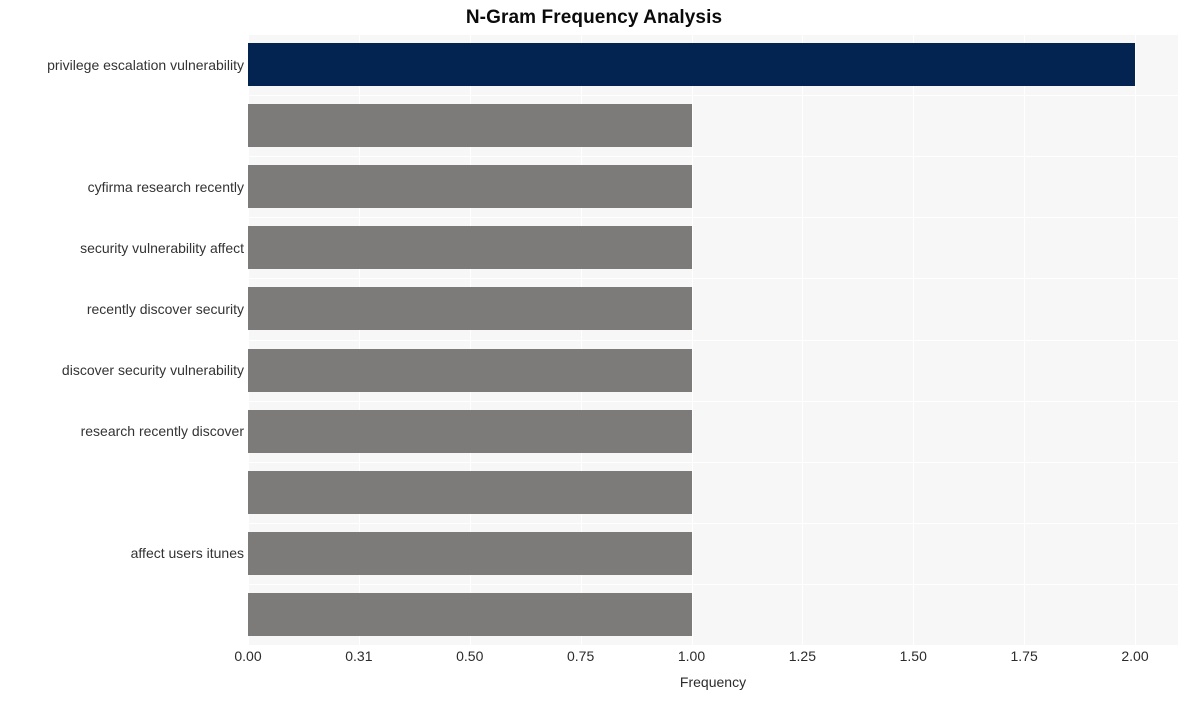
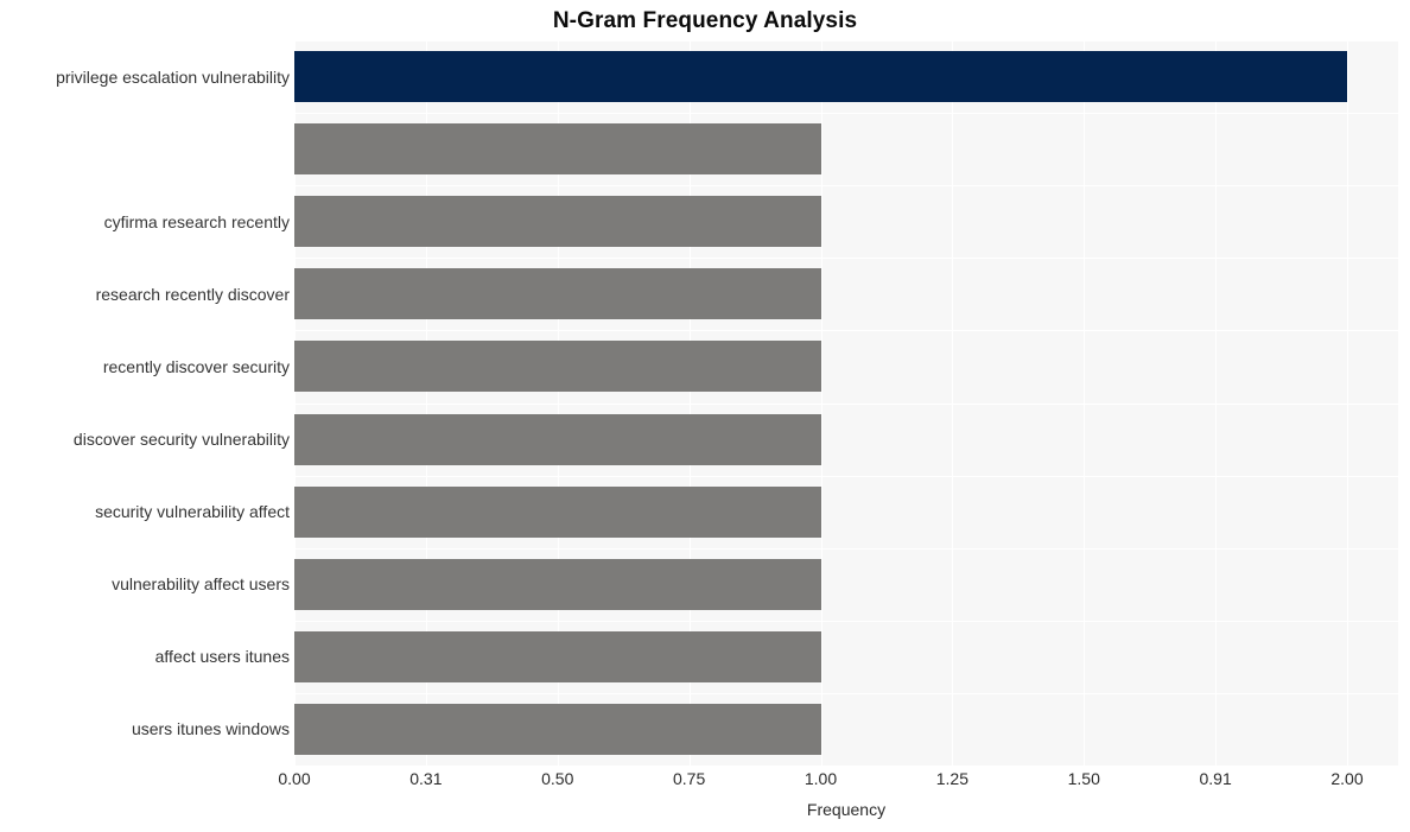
  N-Gram Frequency Analysis
  privilege escalation vulnerability
  cyfirma research recently
- security vulnerability affect
+ research recently discover
  recently discover security
  discover security vulnerability
- research recently discover
+ security vulnerability affect
+ vulnerability affect users
  affect users itunes
+ users itunes windows
  0.00
  0.31
  0.50
  0.75
  1.00
  1.25
  1.50
- 1.75
+ 0.91
  2.00
  Frequency
